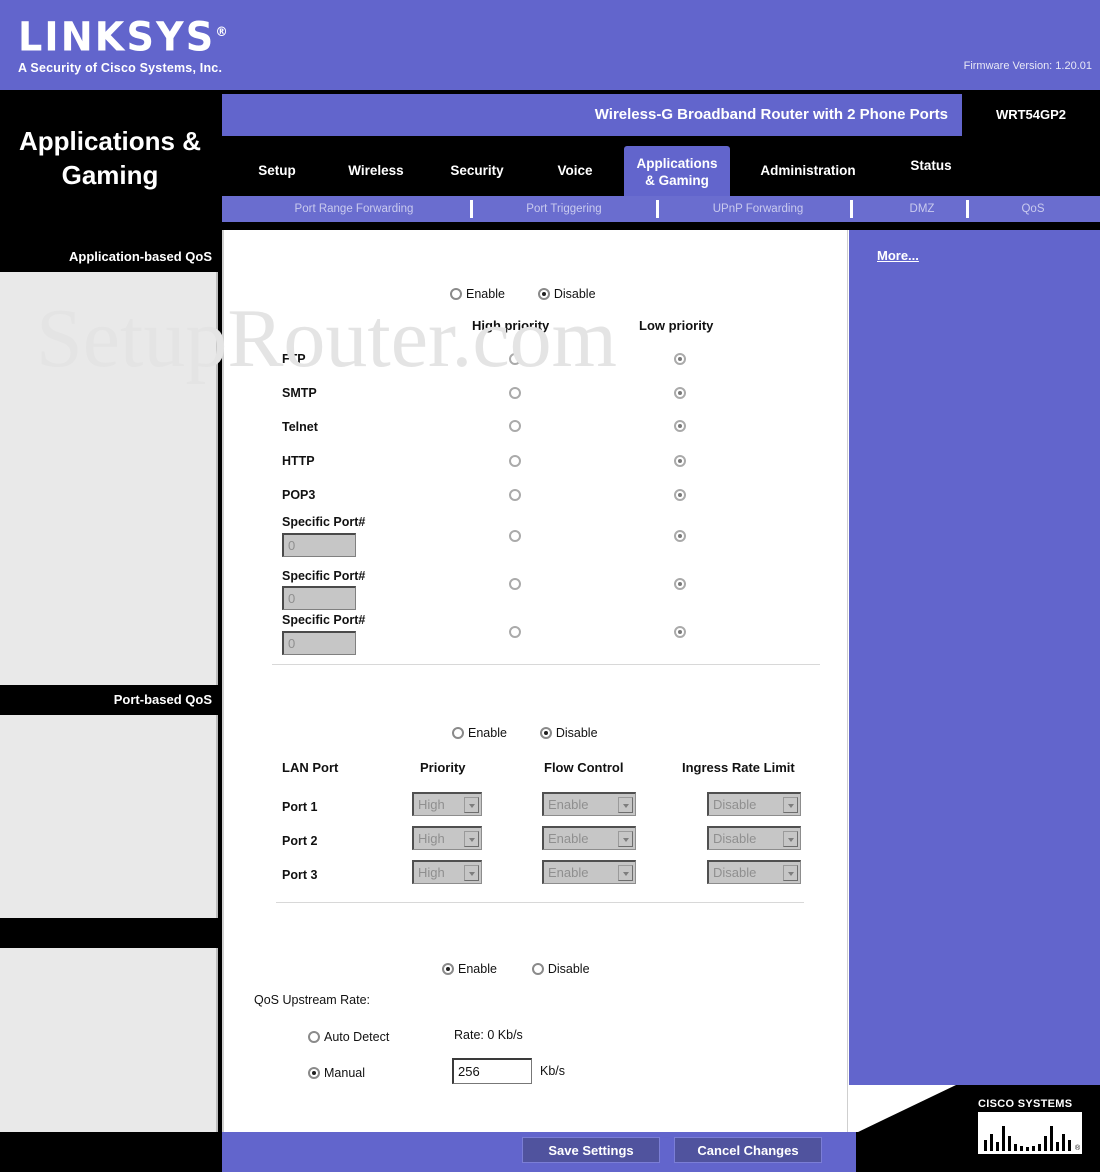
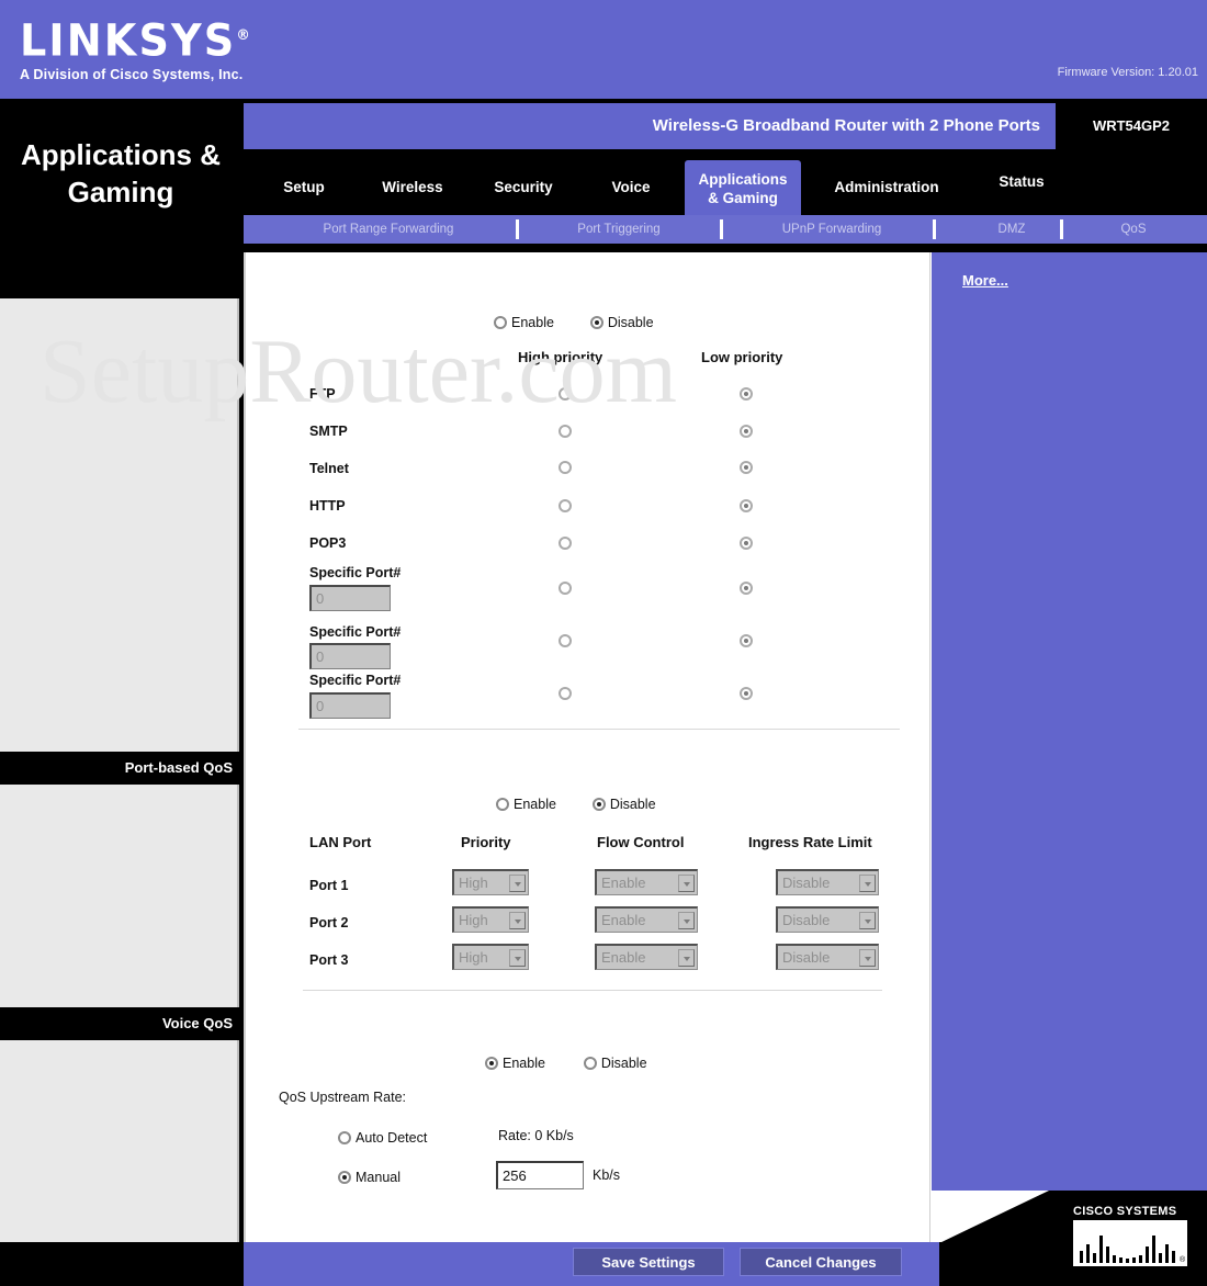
  LINKSYS®
- A Security of Cisco Systems, Inc.
+ A Division of Cisco Systems, Inc.
  Firmware Version: 1.20.01
  Applications & Gaming
  Wireless-G Broadband Router with 2 Phone Ports
  WRT54GP2
  Setup
  Wireless
  Security
  Voice
  Applications
  & Gaming
  Administration
  Status
  Port Range Forwarding
  Port Triggering
  UPnP Forwarding
  DMZ
  QoS
- Application-based QoS
  Port-based QoS
+ Voice QoS
  Enable Disable
  High priority
  Low priority
  FTP
  SMTP
  Telnet
  HTTP
  POP3
  Specific Port#
  0
  Specific Port#
  0
  Specific Port#
  0
  Enable Disable
  LAN Port
  Priority
  Flow Control
  Ingress Rate Limit
  Port 1
  High
  Enable
  Disable
  Port 2
  High
  Enable
  Disable
  Port 3
  High
  Enable
  Disable
  Enable Disable
  QoS Upstream Rate:
  Auto Detect
  Rate: 0 Kb/s
  Manual
  256
  Kb/s
  SetupRouter.com
  More...
  Save Settings
  Cancel Changes
  CISCO SYSTEMS
